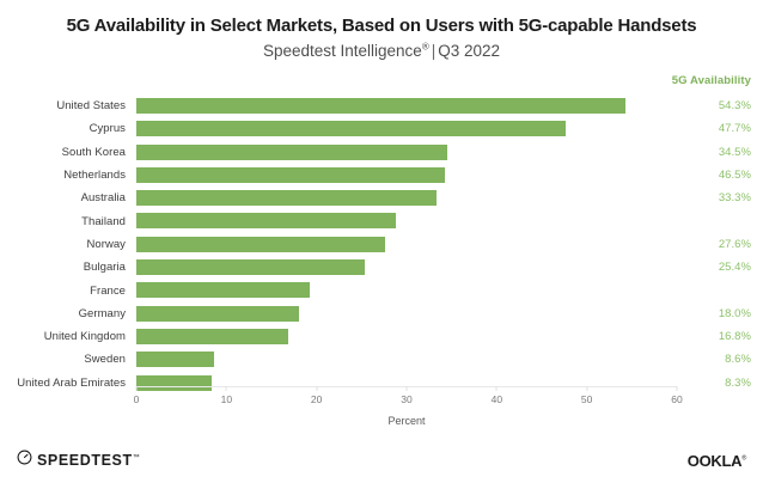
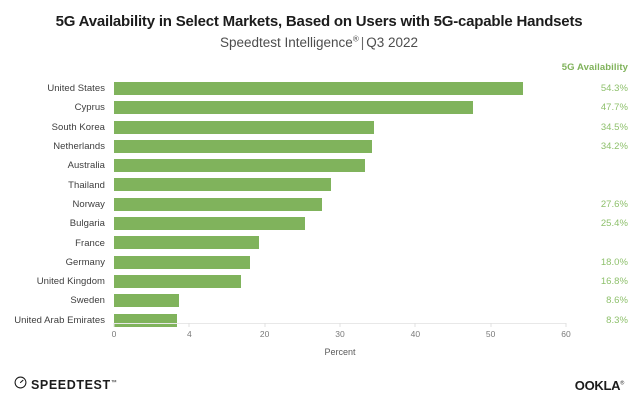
  5G Availability in Select Markets, Based on Users with 5G-capable Handsets
  Speedtest Intelligence® | Q3 2022
  5G Availability
  United States
  54.3%
  Cyprus
  47.7%
  South Korea
  34.5%
  Netherlands
- 46.5%
+ 34.2%
  Australia
- 33.3%
  Thailand
  Norway
  27.6%
  Bulgaria
  25.4%
  France
  Germany
  18.0%
  United Kingdom
  16.8%
  Sweden
  8.6%
  United Arab Emirates
  8.3%
  0
- 10
+ 4
  20
  30
  40
  50
  60
  Percent
  SPEEDTEST
  OOKLA
